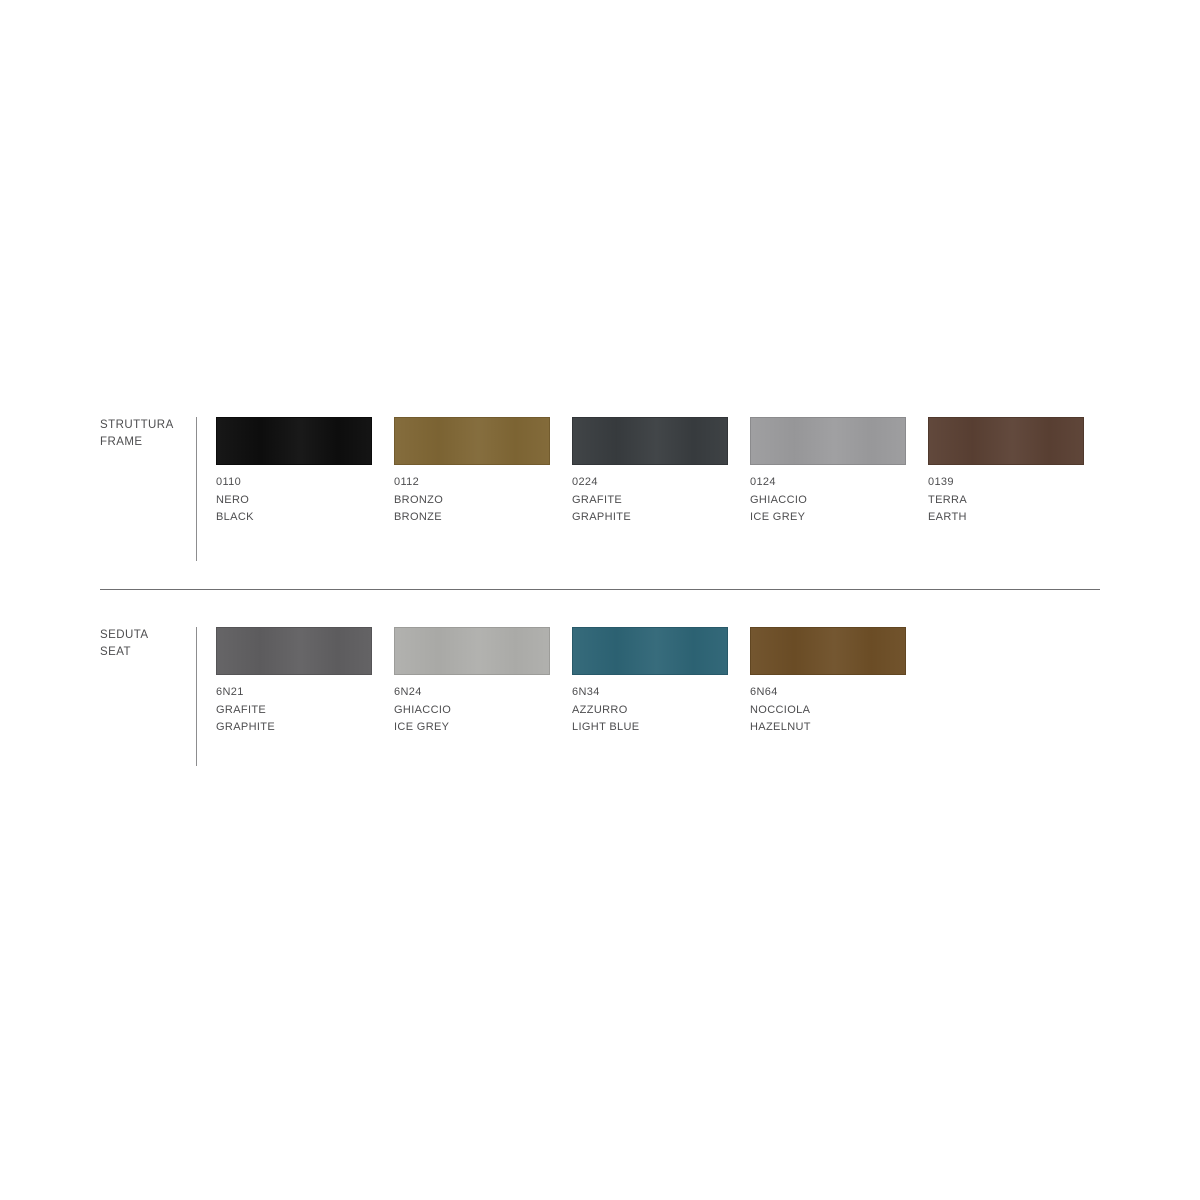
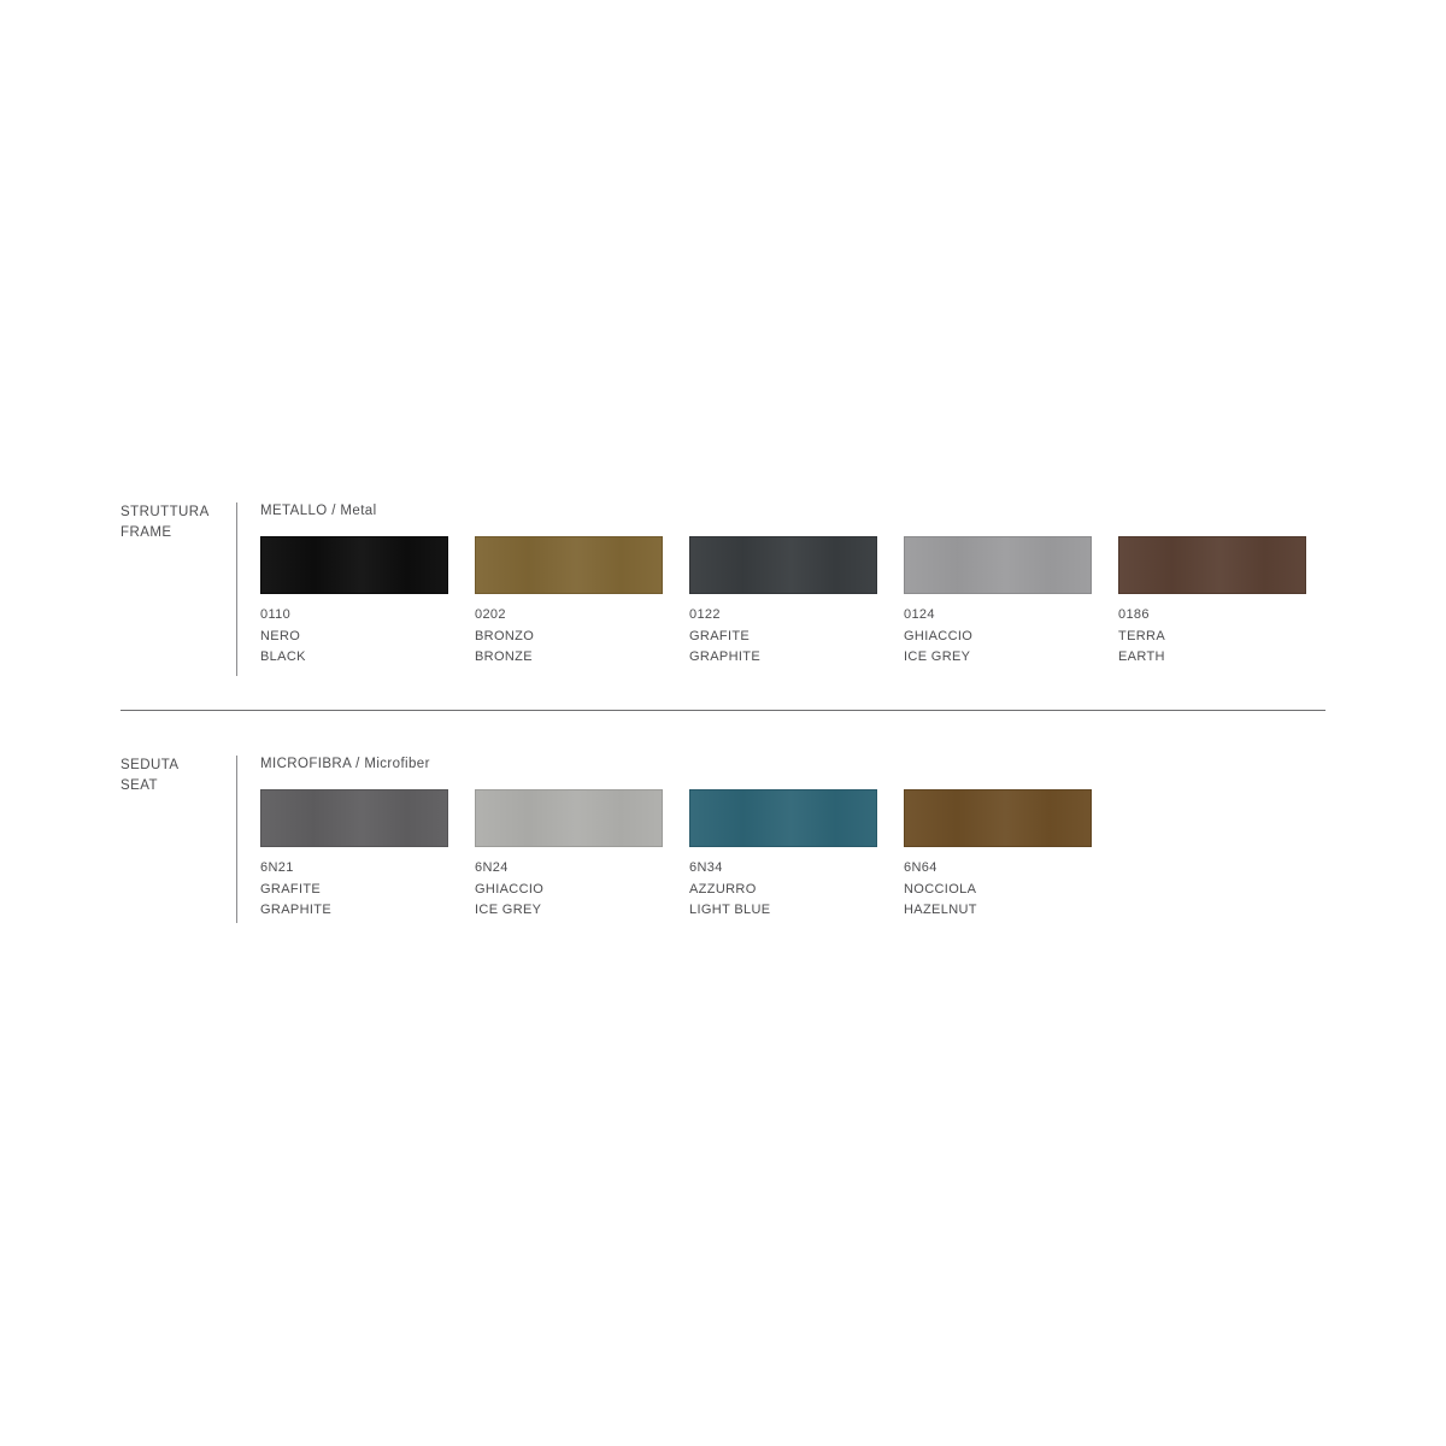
  STRUTTURA
  FRAME
+ METALLO / Metal
  0110
  NERO
  BLACK
- 0112
+ 0202
  BRONZO
  BRONZE
- 0224
+ 0122
  GRAFITE
  GRAPHITE
  0124
  GHIACCIO
  ICE GREY
- 0139
+ 0186
  TERRA
  EARTH
  SEDUTA
  SEAT
+ MICROFIBRA / Microfiber
  6N21
  GRAFITE
  GRAPHITE
  6N24
  GHIACCIO
  ICE GREY
  6N34
  AZZURRO
  LIGHT BLUE
  6N64
  NOCCIOLA
  HAZELNUT
